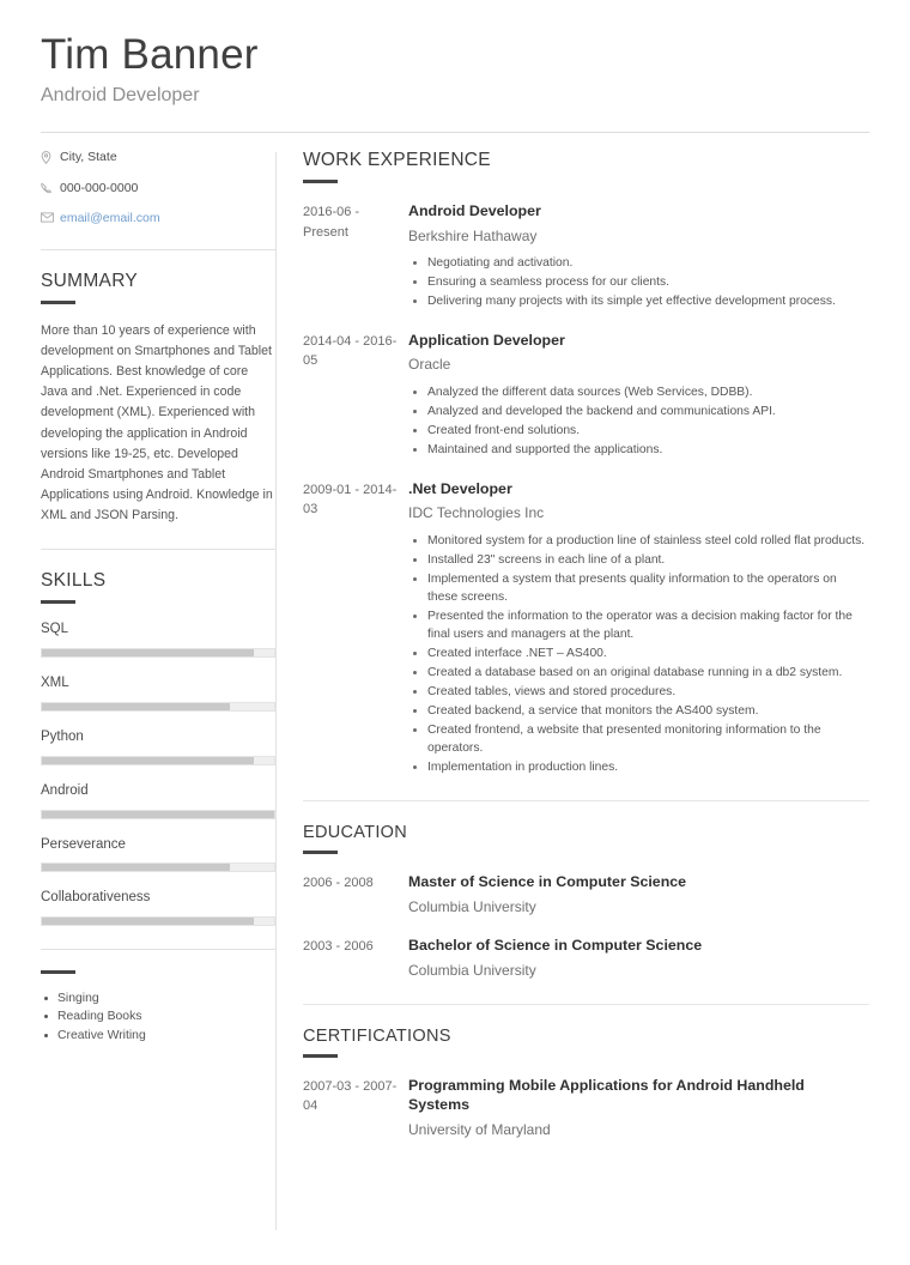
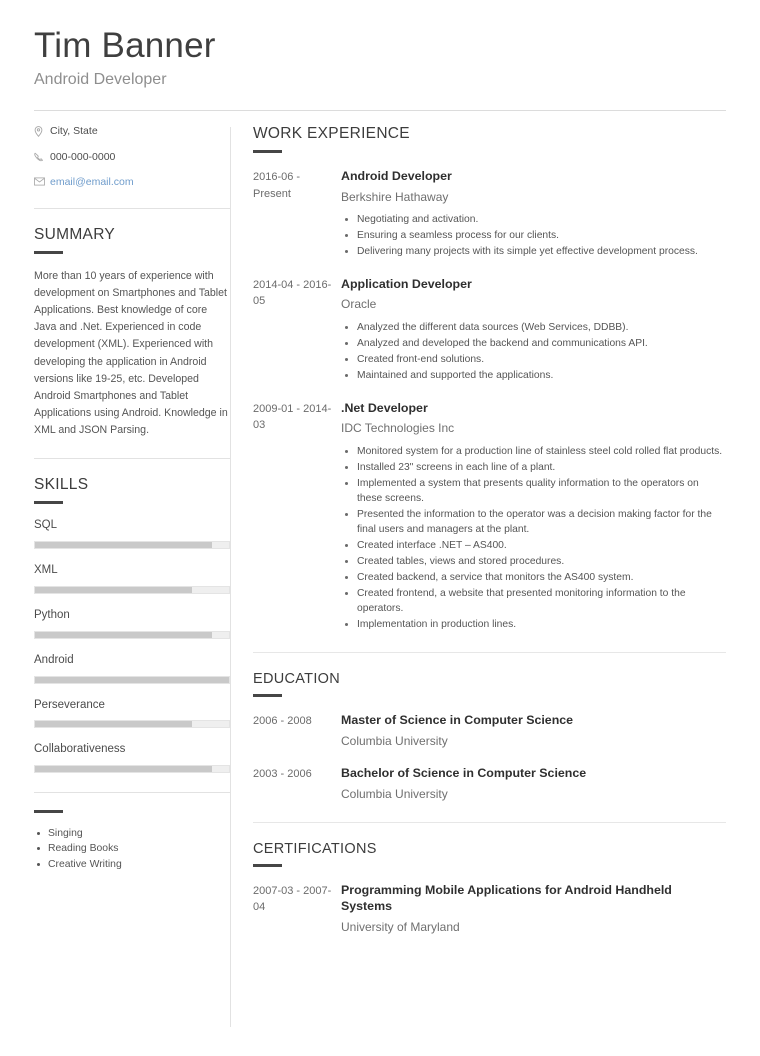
  Tim Banner
  Android Developer
  City, State
  000-000-0000
  email@email.com
  SUMMARY
  More than 10 years of experience with development on Smartphones and Tablet Applications. Best knowledge of core Java and .Net. Experienced in code development (XML). Experienced with developing the application in Android versions like 19-25, etc. Developed Android Smartphones and Tablet Applications using Android. Knowledge in XML and JSON Parsing.
  SKILLS
  SQL
  XML
  Python
  Android
  Perseverance
  Collaborativeness
  Singing
  Reading Books
  Creative Writing
  WORK EXPERIENCE
  2016-06 - Present
  Android Developer
  Berkshire Hathaway
  Negotiating and activation.
  Ensuring a seamless process for our clients.
  Delivering many projects with its simple yet effective development process.
  2014-04 - 2016-05
  Application Developer
  Oracle
  Analyzed the different data sources (Web Services, DDBB).
  Analyzed and developed the backend and communications API.
  Created front-end solutions.
  Maintained and supported the applications.
  2009-01 - 2014-03
  .Net Developer
  IDC Technologies Inc
  Monitored system for a production line of stainless steel cold rolled flat products.
  Installed 23" screens in each line of a plant.
  Implemented a system that presents quality information to the operators on these screens.
  Presented the information to the operator was a decision making factor for the final users and managers at the plant.
  Created interface .NET – AS400.
- Created a database based on an original database running in a db2 system.
  Created tables, views and stored procedures.
  Created backend, a service that monitors the AS400 system.
  Created frontend, a website that presented monitoring information to the operators.
  Implementation in production lines.
  EDUCATION
  2006 - 2008
  Master of Science in Computer Science
  Columbia University
  2003 - 2006
  Bachelor of Science in Computer Science
  Columbia University
  CERTIFICATIONS
  2007-03 - 2007-04
  Programming Mobile Applications for Android Handheld Systems
  University of Maryland
